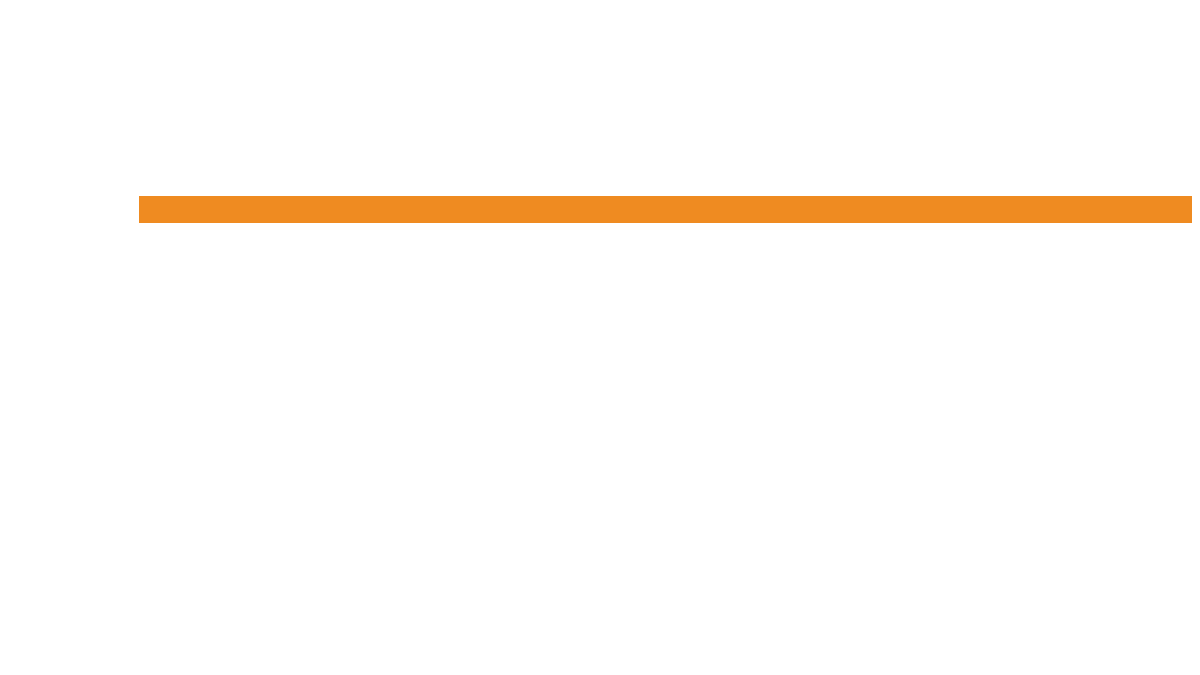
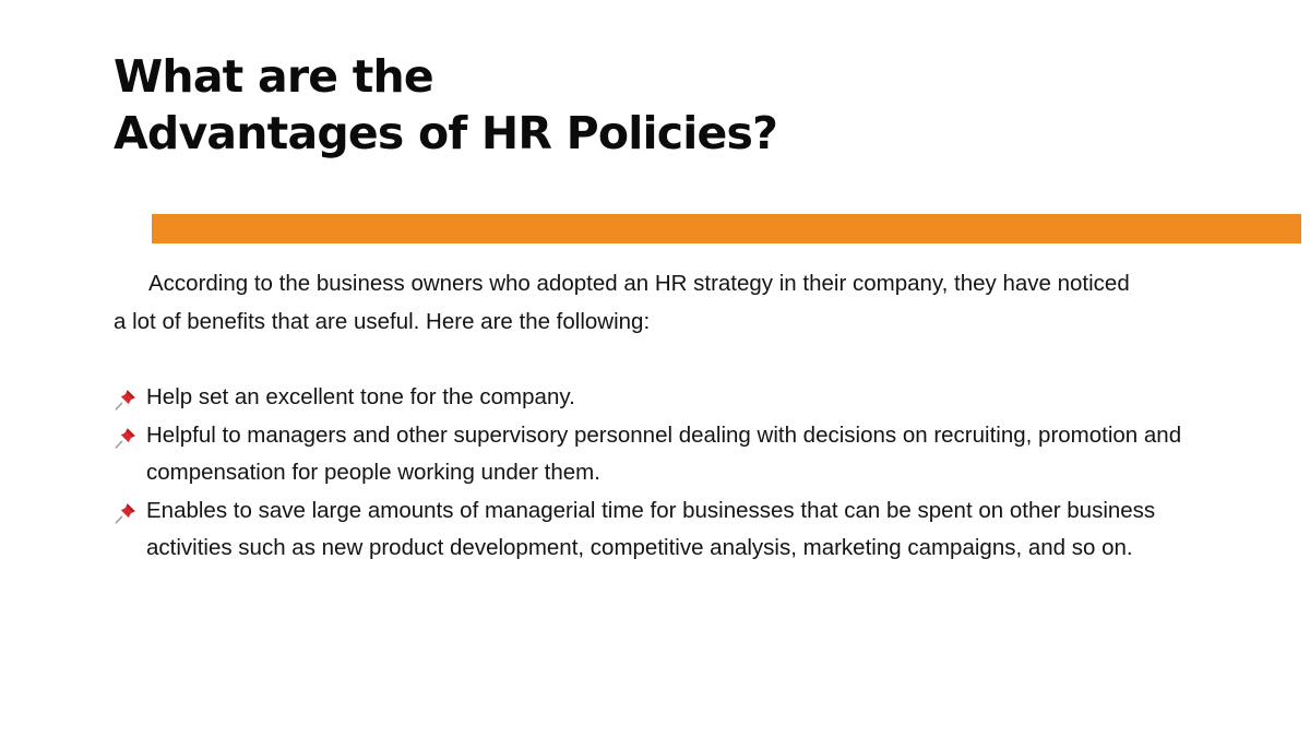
+ What are the
+ Advantages of HR Policies?
+ According to the business owners who adopted an HR strategy in their company, they have noticed a lot of benefits that are useful. Here are the following:
+ Help set an excellent tone for the company.
+ Helpful to managers and other supervisory personnel dealing with decisions on recruiting, promotion and compensation for people working under them.
+ Enables to save large amounts of managerial time for businesses that can be spent on other business activities such as new product development, competitive analysis, marketing campaigns, and so on.
